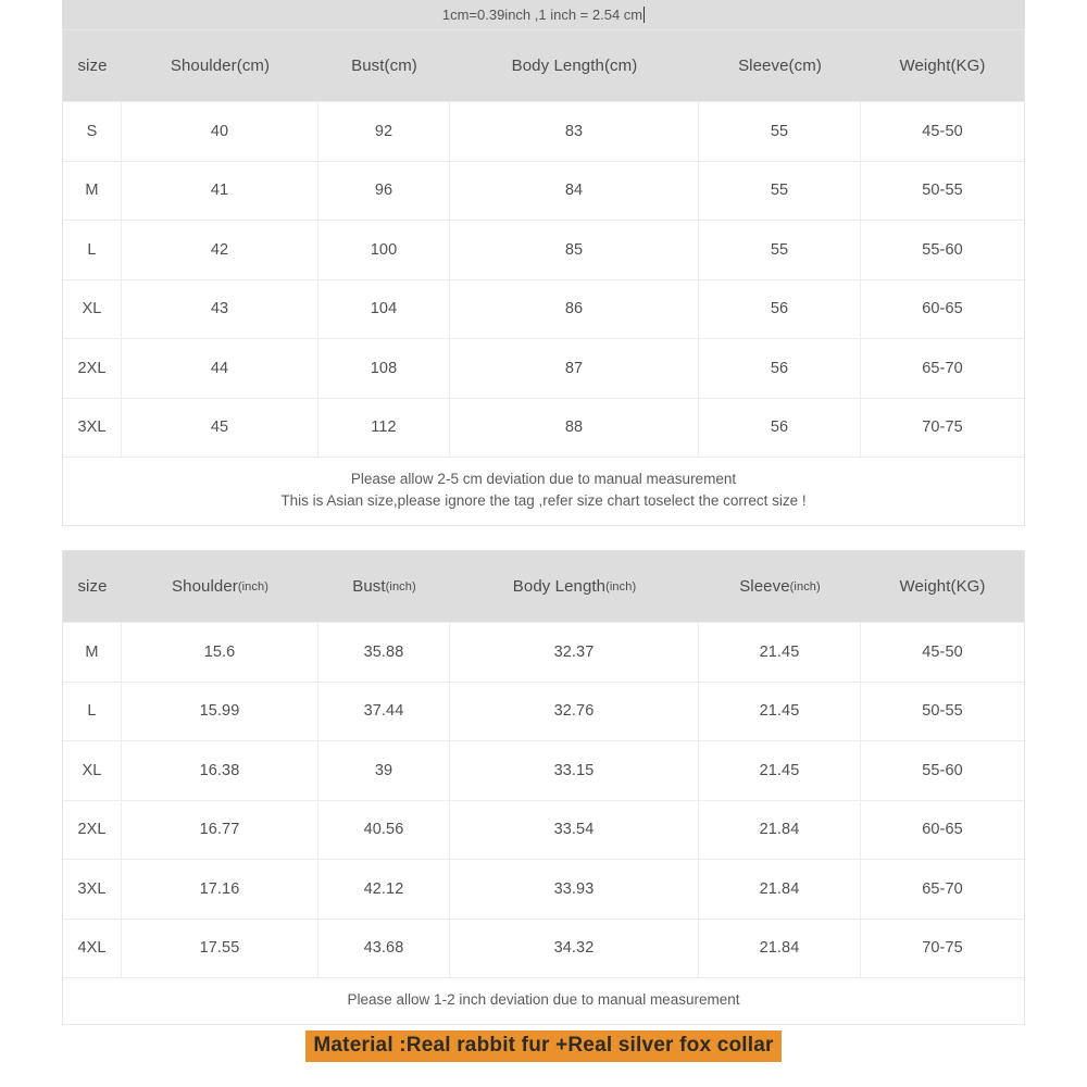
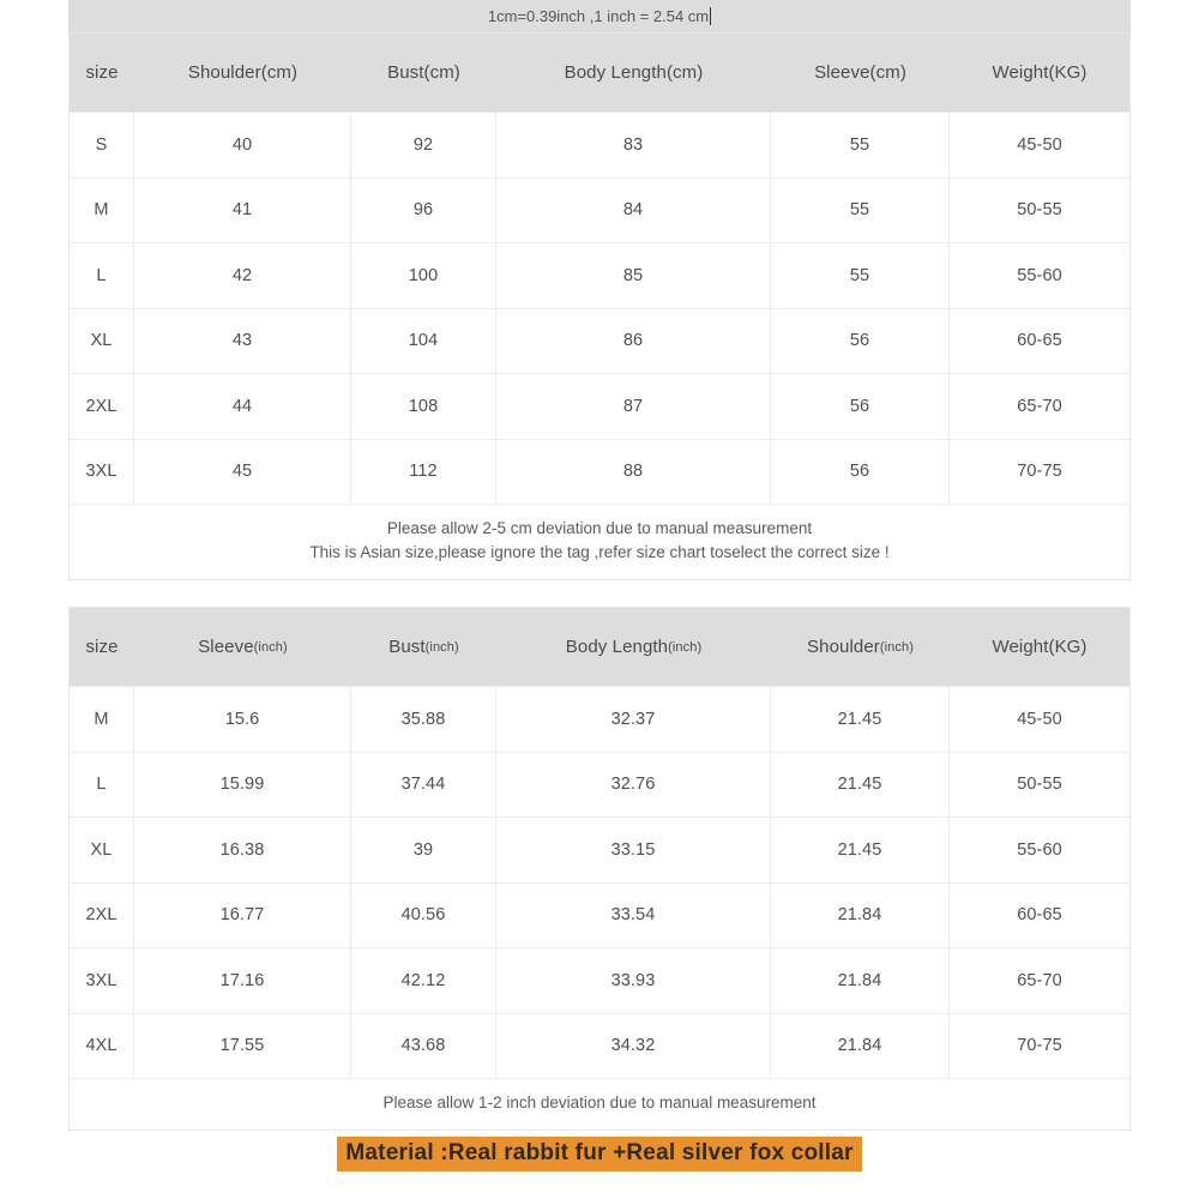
  1cm=0.39inch ,1 inch = 2.54 cm
  size
  Shoulder(cm)
  Bust(cm)
  Body Length(cm)
  Sleeve(cm)
  Weight(KG)
  S
  40
  92
  83
  55
  45-50
  M
  41
  96
  84
  55
  50-55
  L
  42
  100
  85
  55
  55-60
  XL
  43
  104
  86
  56
  60-65
  2XL
  44
  108
  87
  56
  65-70
  3XL
  45
  112
  88
  56
  70-75
  Please allow 2-5 cm deviation due to manual measurement
  This is Asian size,please ignore the tag ,refer size chart toselect the correct size !
  size
- Shoulder
+ Sleeve
  (inch)
  Bust
  (inch)
  Body Length
  (inch)
- Sleeve
+ Shoulder
  (inch)
  Weight
  (KG)
  M
  15.6
  35.88
  32.37
  21.45
  45-50
  L
  15.99
  37.44
  32.76
  21.45
  50-55
  XL
  16.38
  39
  33.15
  21.45
  55-60
  2XL
  16.77
  40.56
  33.54
  21.84
  60-65
  3XL
  17.16
  42.12
  33.93
  21.84
  65-70
  4XL
  17.55
  43.68
  34.32
  21.84
  70-75
  Please allow 1-2 inch deviation due to manual measurement
  Material :Real rabbit fur +Real silver fox collar
